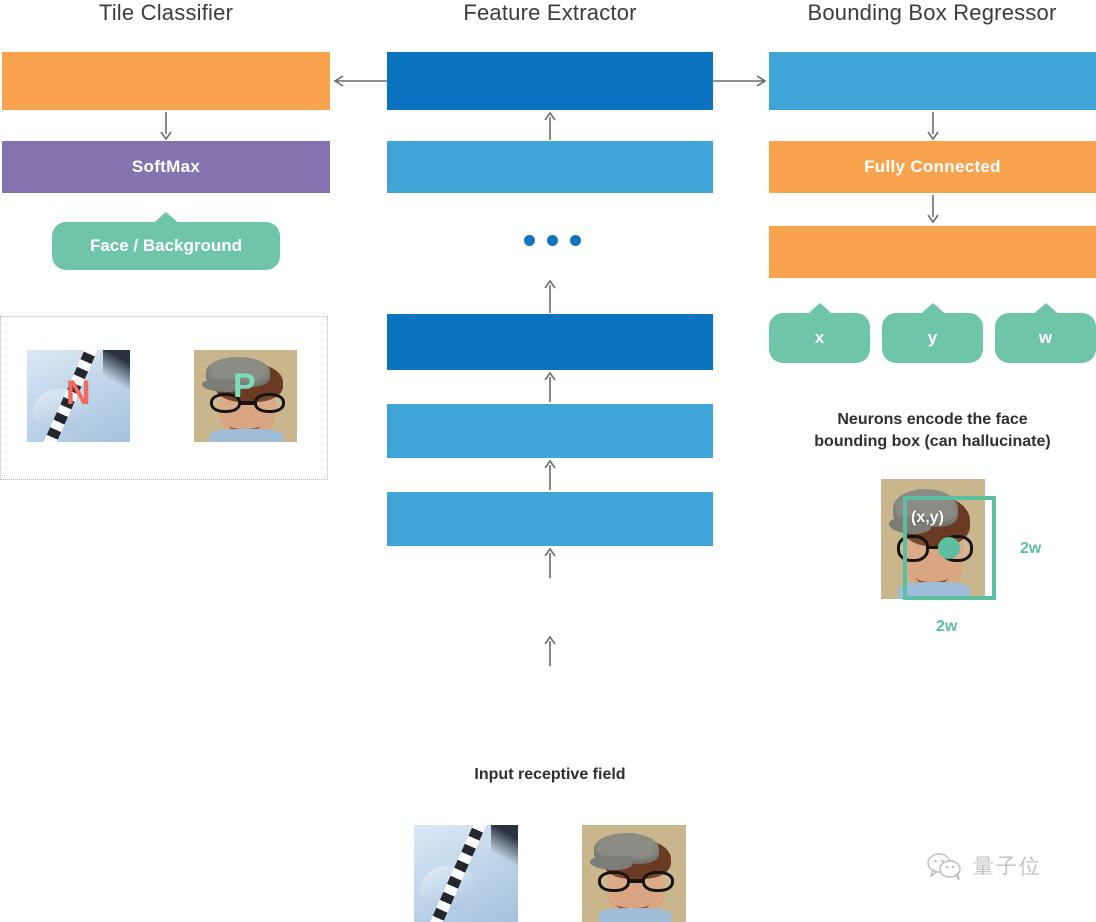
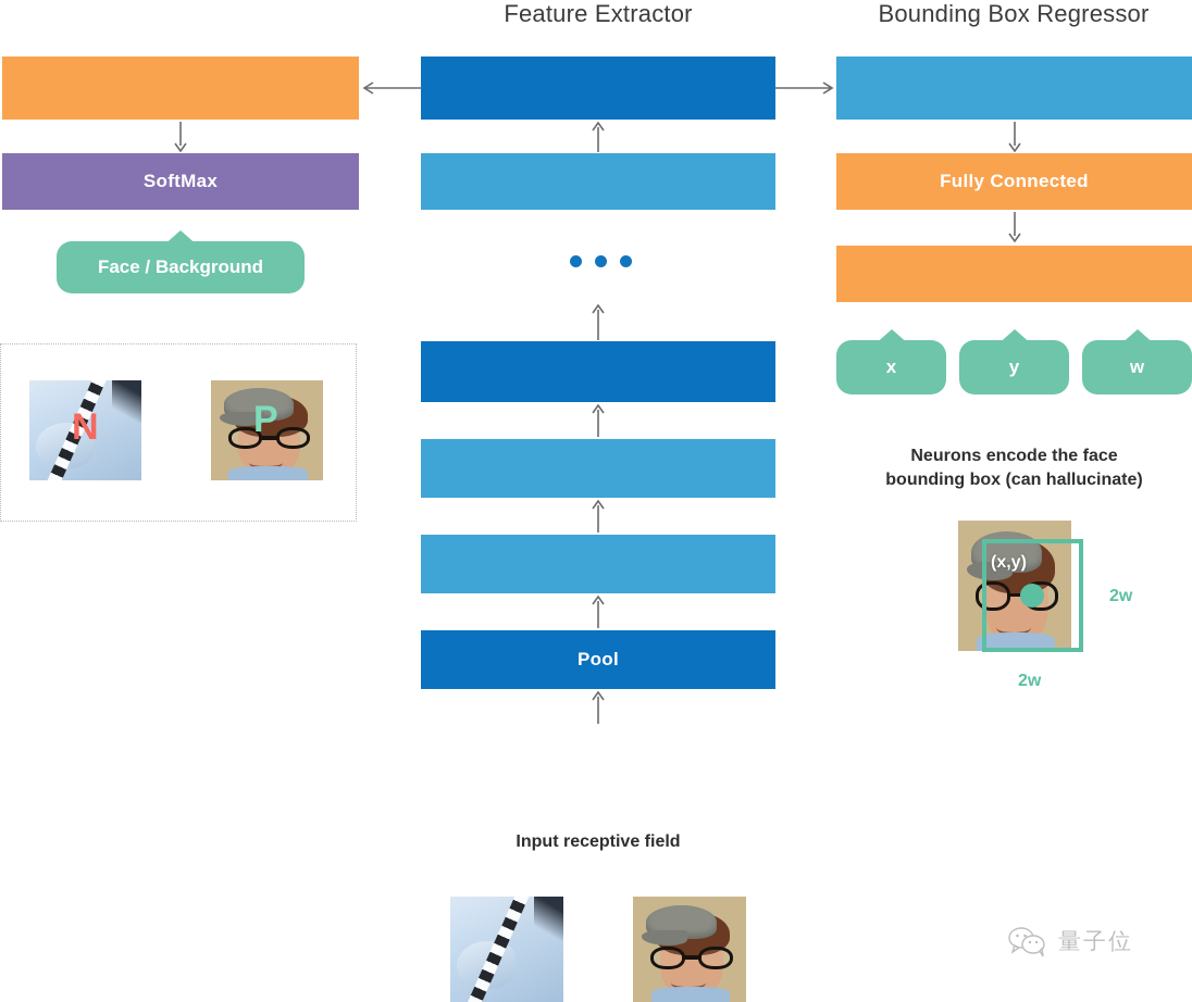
- Tile Classifier
  Feature Extractor
  Bounding Box Regressor
  SoftMax
  Face / Background
  N
  P
+ Pool
  Input receptive field
  Fully Connected
  x
  y
  w
  Neurons encode the face
  bounding box (can hallucinate)
  (x,y)
  2w
  2w
  量子位
